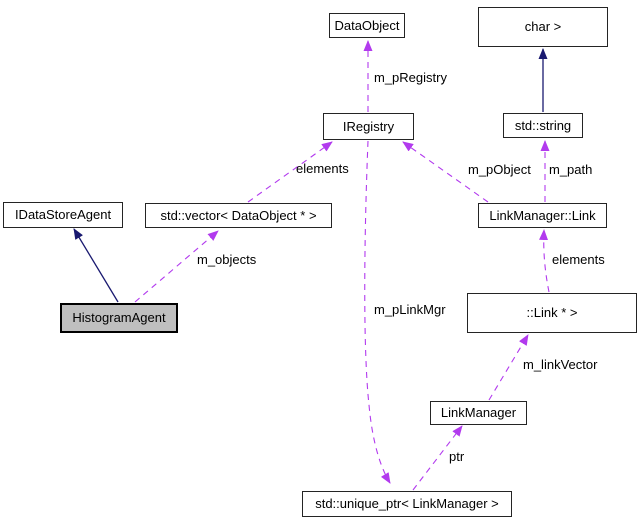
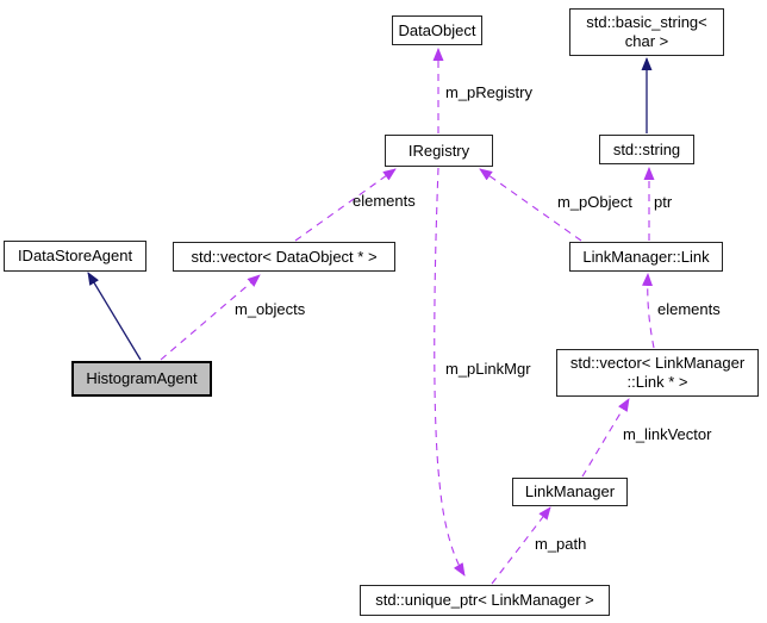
  DataObject
+ std::basic_string<
  char >
  IRegistry
  std::string
  IDataStoreAgent
  std::vector< DataObject * >
  LinkManager::Link
  HistogramAgent
+ std::vector< LinkManager
  ::Link * >
  LinkManager
  std::unique_ptr< LinkManager >
  m_pRegistry
  m_objects
  elements
  m_pObject
- m_path
+ ptr
  elements
  m_linkVector
- ptr
+ m_path
  m_pLinkMgr
